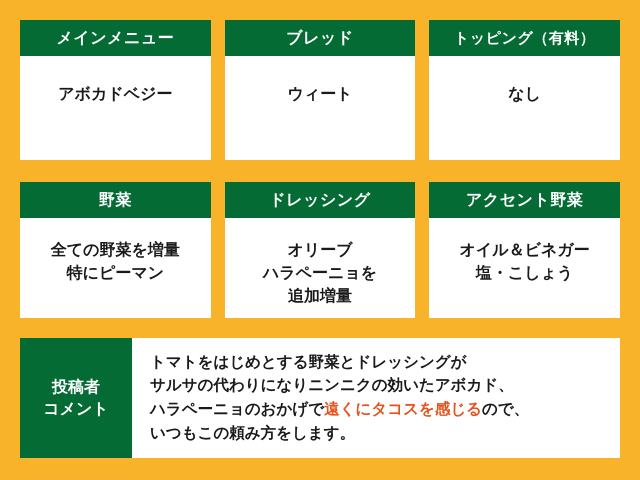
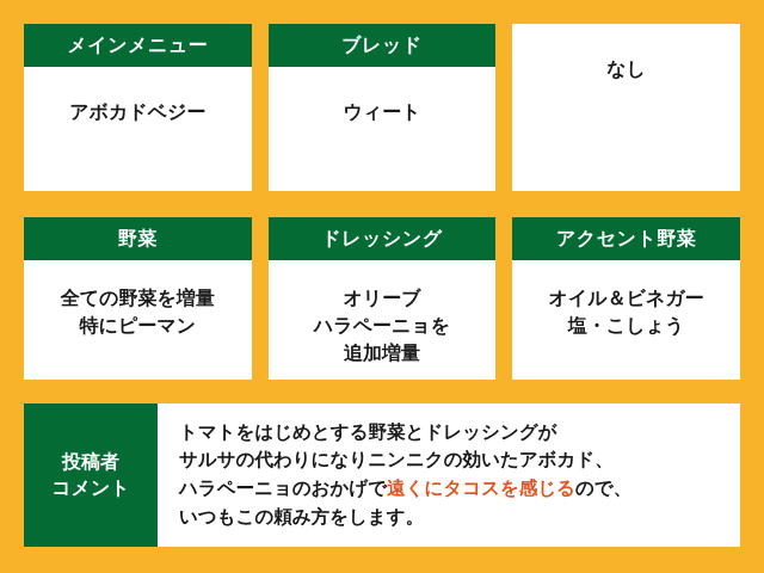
  メインメニュー
  アボカドベジー
  ブレッド
  ウィート
- トッピング（有料）
  なし
  野菜
  全ての野菜を増量
  特にピーマン
  ドレッシング
  オリーブ
  ハラペーニョを
  追加増量
  アクセント野菜
  オイル＆ビネガー
  塩・こしょう
  投稿者
  コメント
  トマトをはじめとする野菜とドレッシングが
  サルサの代わりになりニンニクの効いたアボカド、
  ハラペーニョのおかげで遠くにタコスを感じるので、
  いつもこの頼み方をします。
